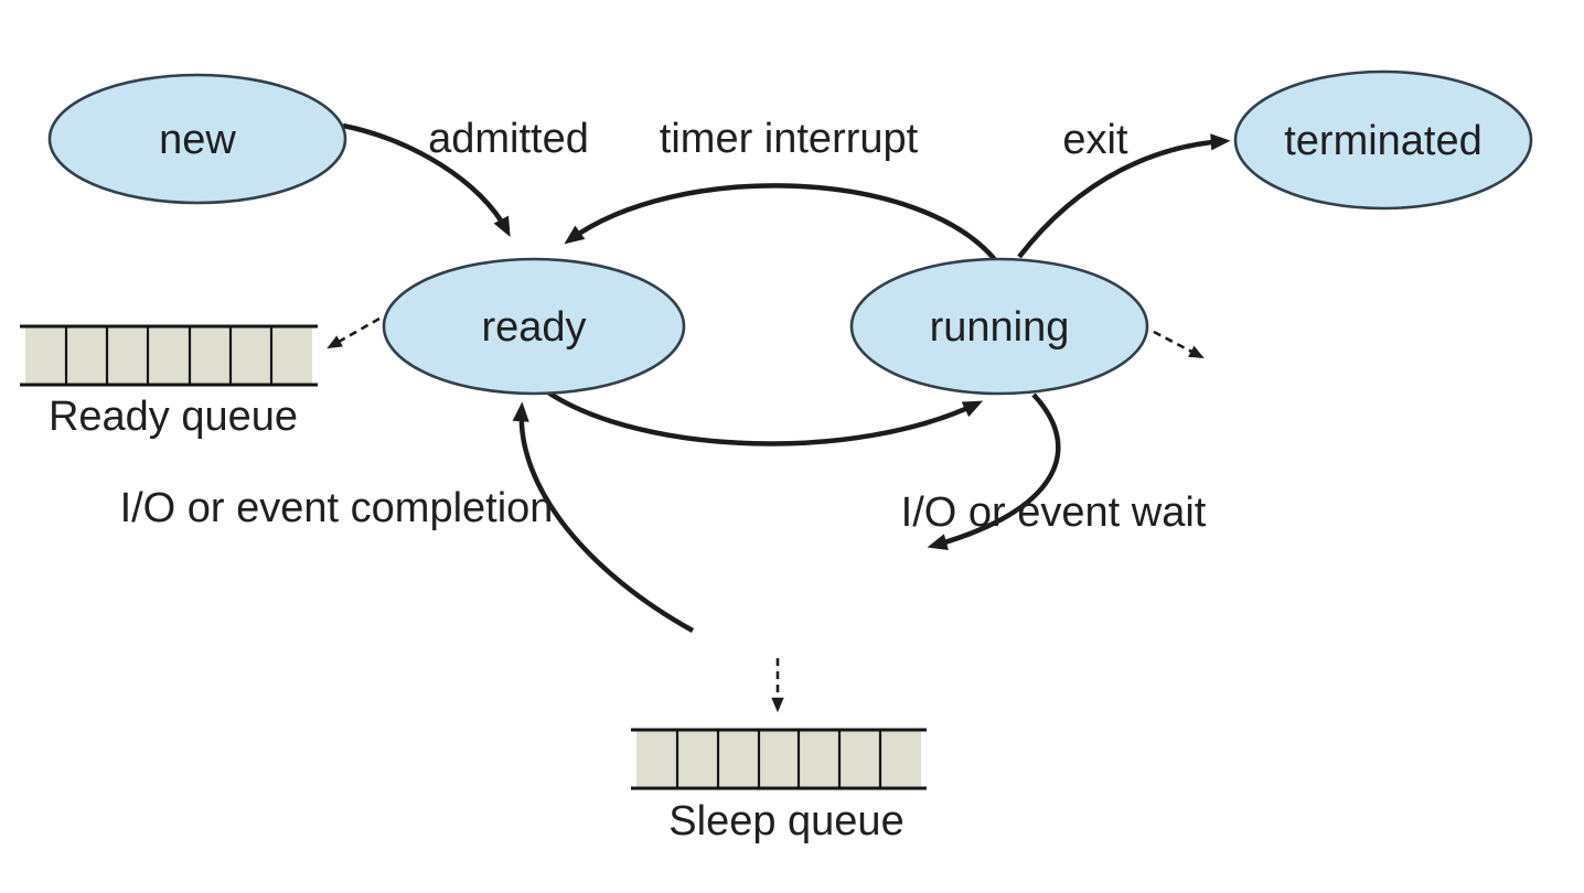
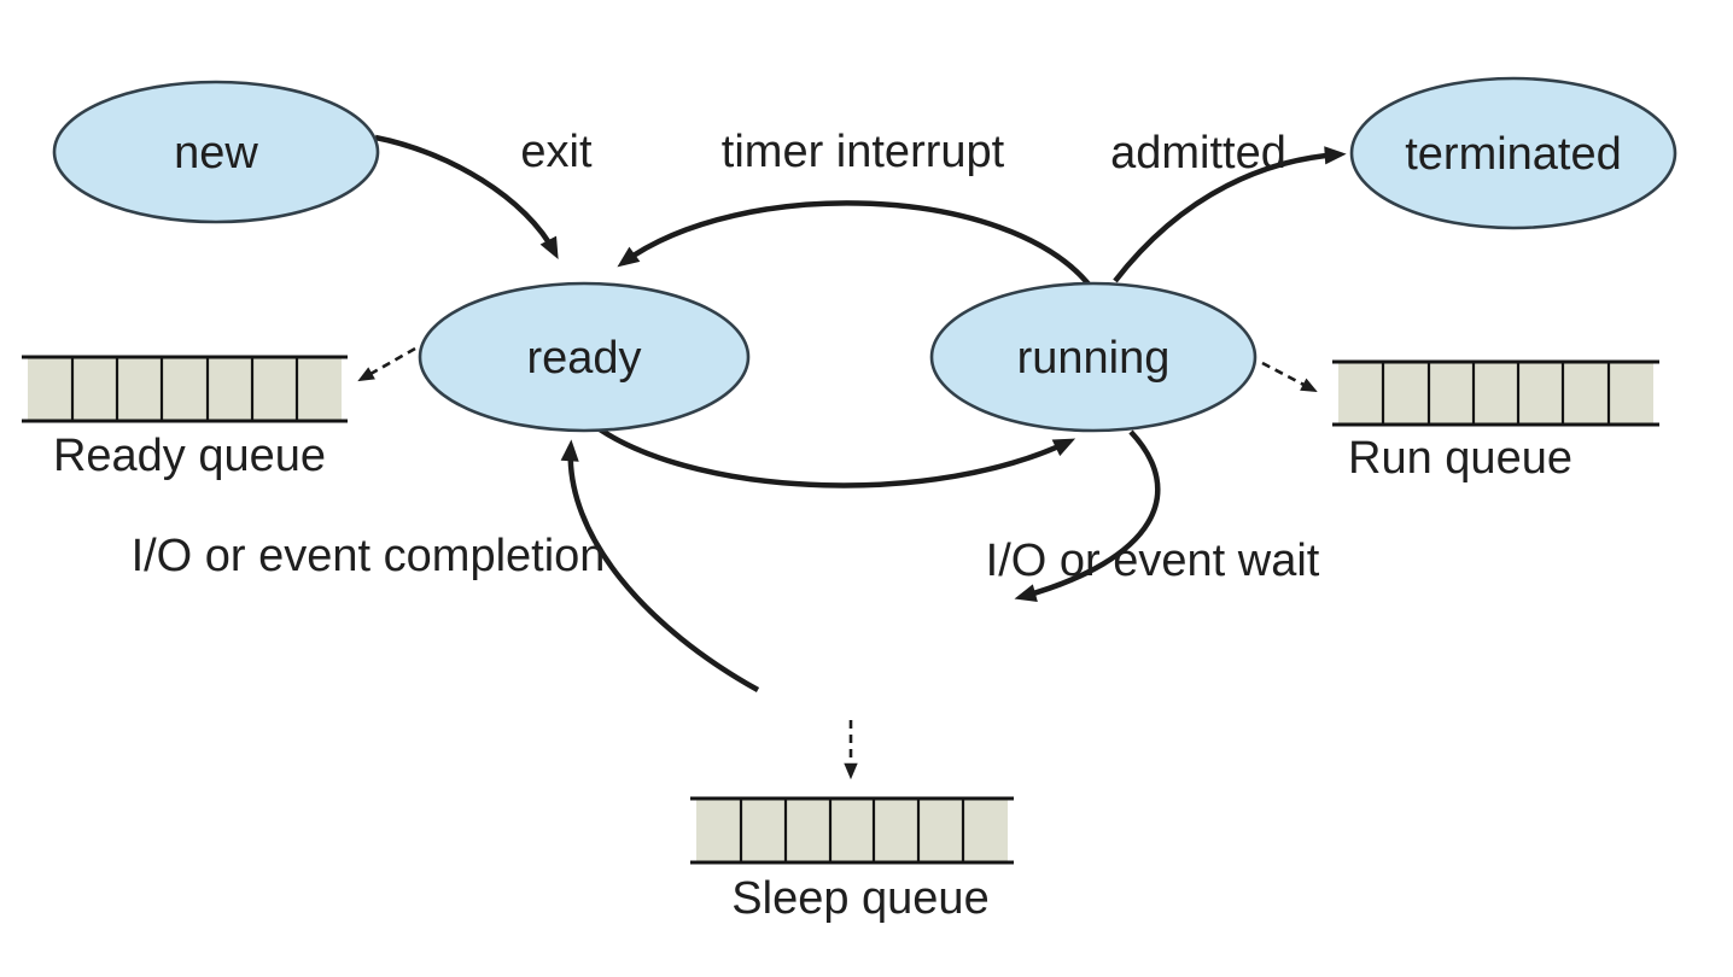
  Ready queue
+ Run queue
  Sleep queue
- admitted
+ exit
  timer interrupt
- exit
+ admitted
  I/O or event wait
  I/O or event completion
  new
  ready
  running
  terminated
